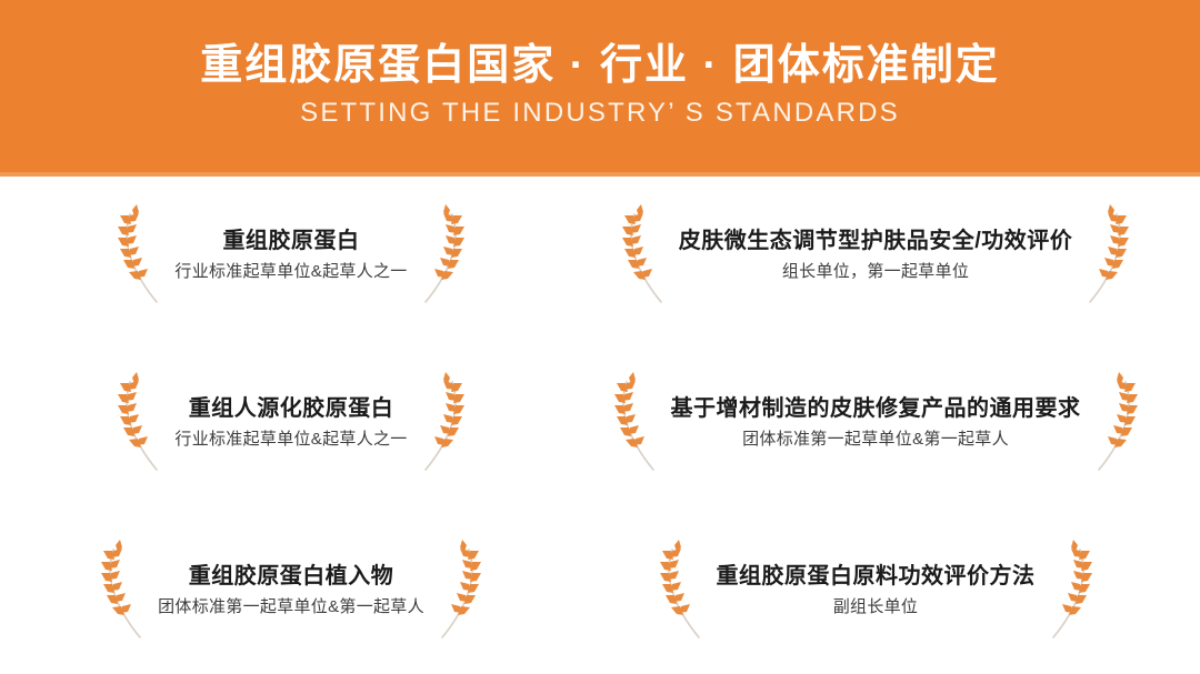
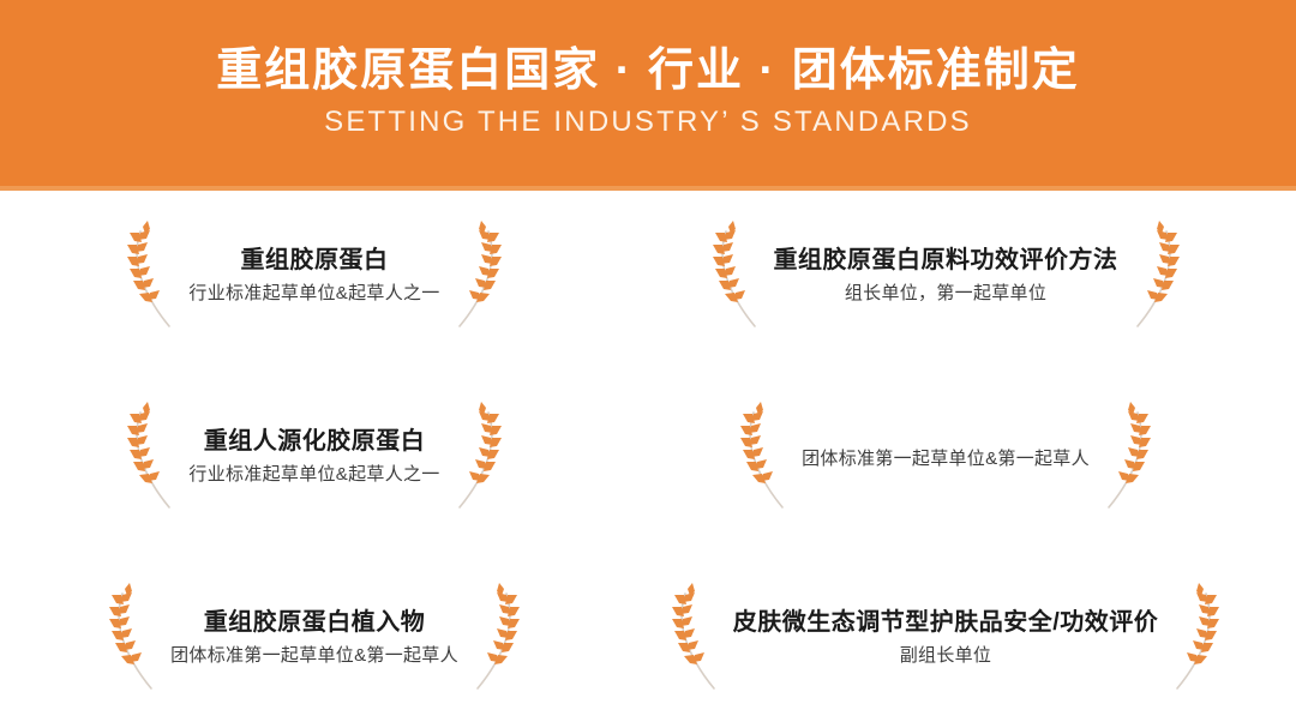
  重组胶原蛋白国家 · 行业 · 团体标准制定
  SETTING THE INDUSTRY’ S STANDARDS
  重组胶原蛋白
  行业标准起草单位&起草人之一
- 皮肤微生态调节型护肤品安全/功效评价
+ 重组胶原蛋白原料功效评价方法
  组长单位，第一起草单位
  重组人源化胶原蛋白
  行业标准起草单位&起草人之一
- 基于增材制造的皮肤修复产品的通用要求
  团体标准第一起草单位&第一起草人
  重组胶原蛋白植入物
  团体标准第一起草单位&第一起草人
- 重组胶原蛋白原料功效评价方法
+ 皮肤微生态调节型护肤品安全/功效评价
  副组长单位
